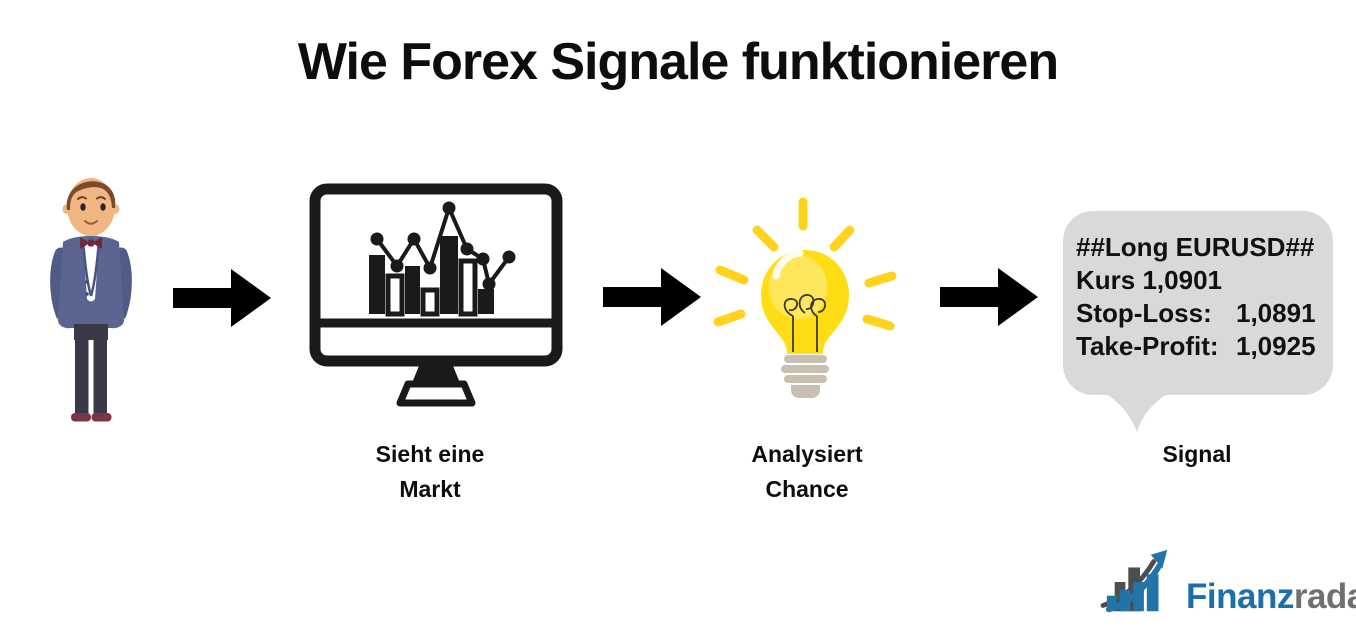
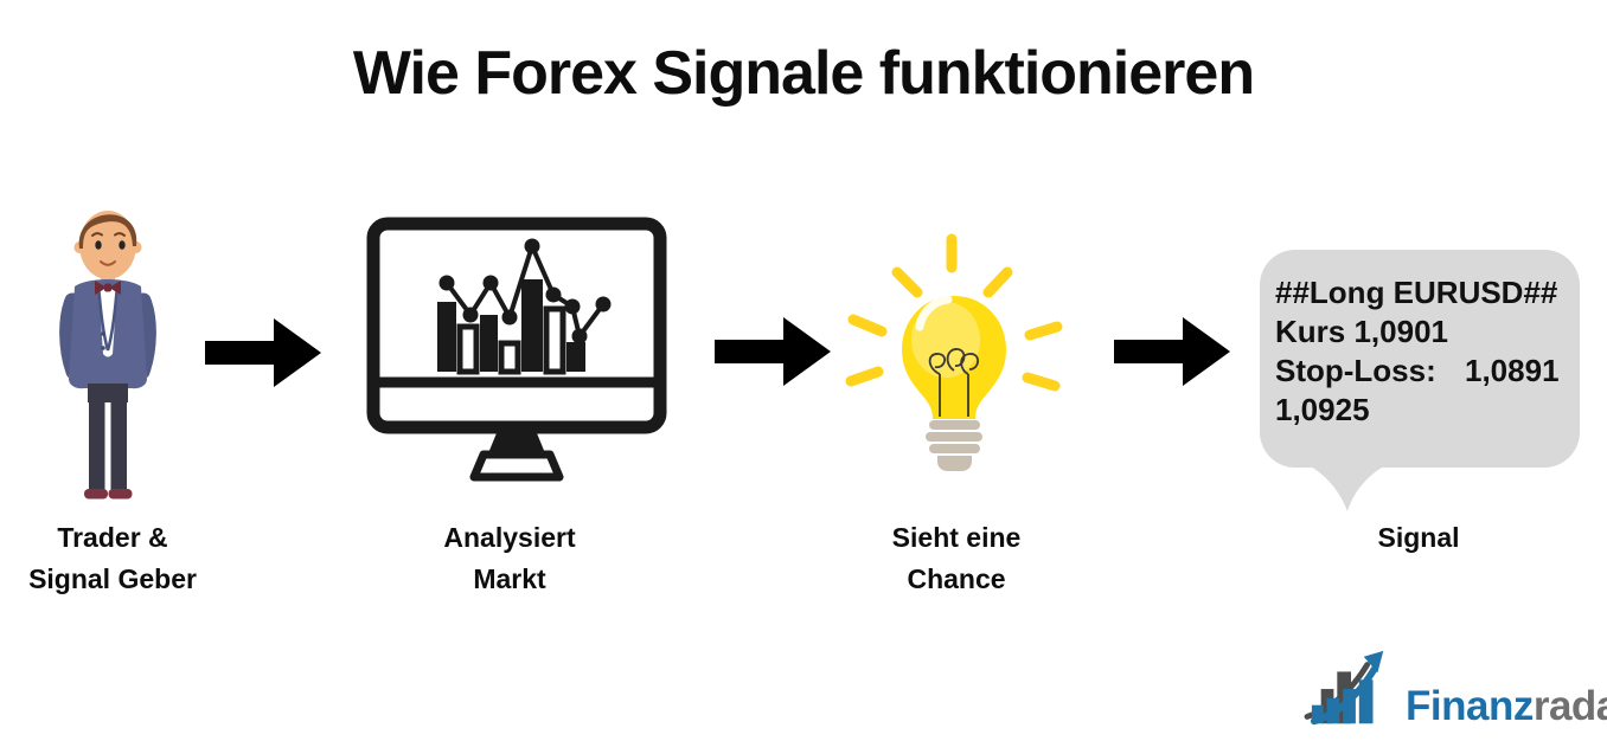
  Wie Forex Signale funktionieren
  ##Long EURUSD##
  Kurs 1,0901
  Stop-Loss:
  1,0891
- Take-Profit:
  1,0925
+ Trader &
+ Signal Geber
- Sieht eine
+ Analysiert
  Markt
- Analysiert
+ Sieht eine
  Chance
  Signal
  Finanzrad
